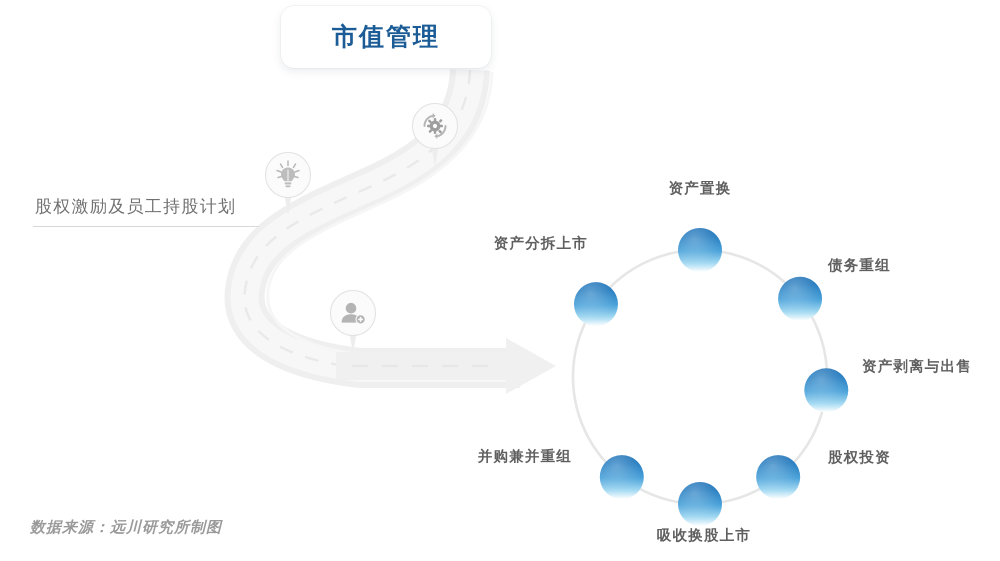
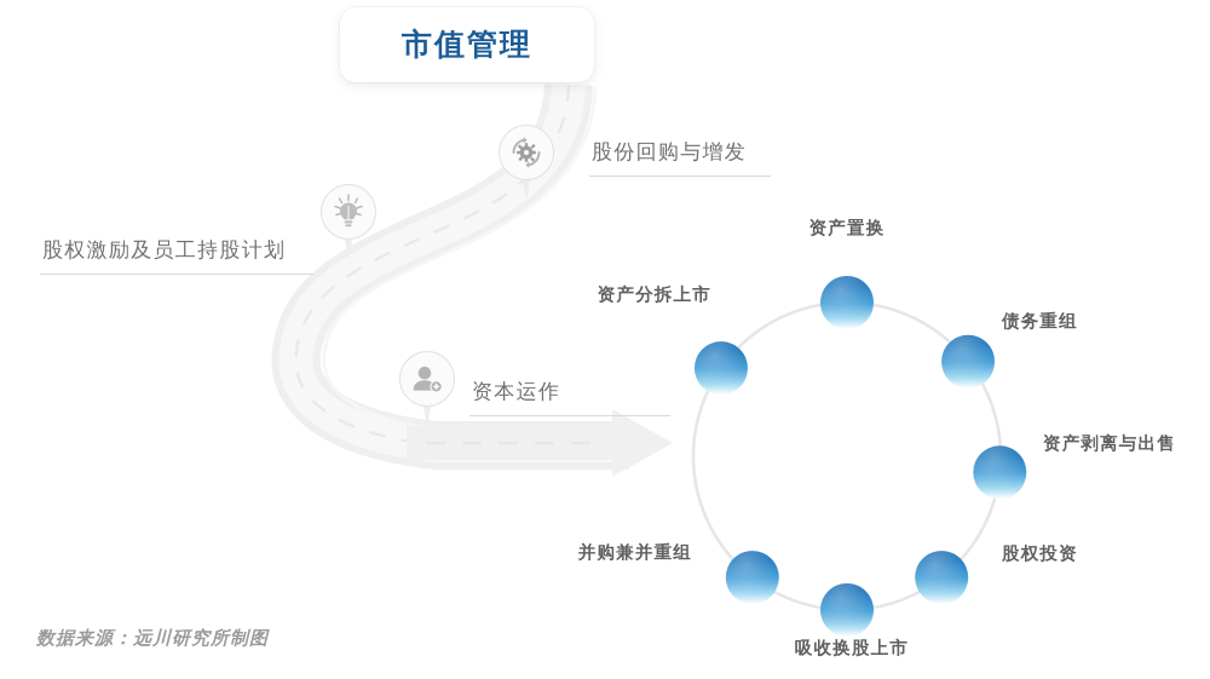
  市值管理
  股权激励及员工持股计划
+ 股份回购与增发
+ 资本运作
  资产置换
  债务重组
  资产剥离与出售
  股权投资
  吸收换股上市
  并购兼并重组
  资产分拆上市
  数据来源：远川研究所制图
